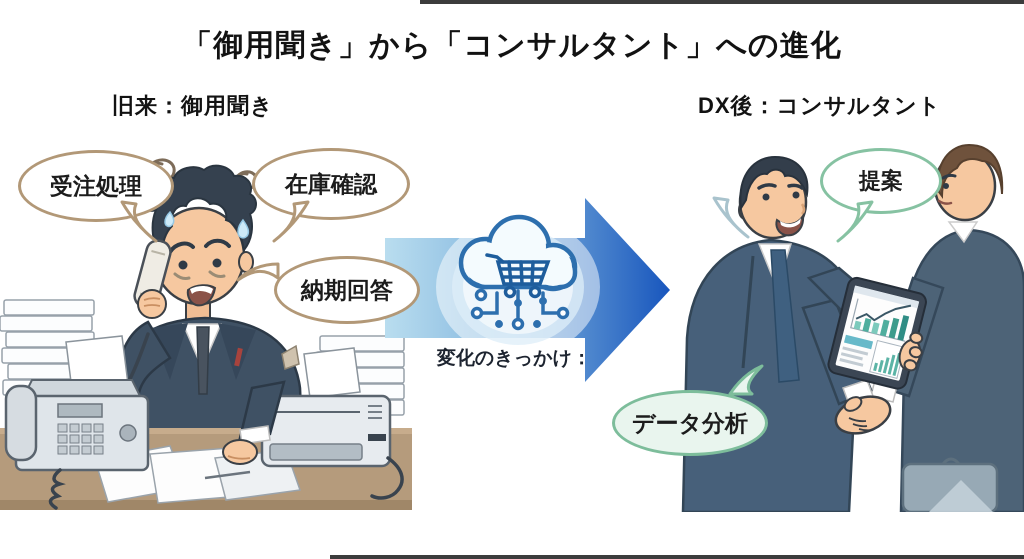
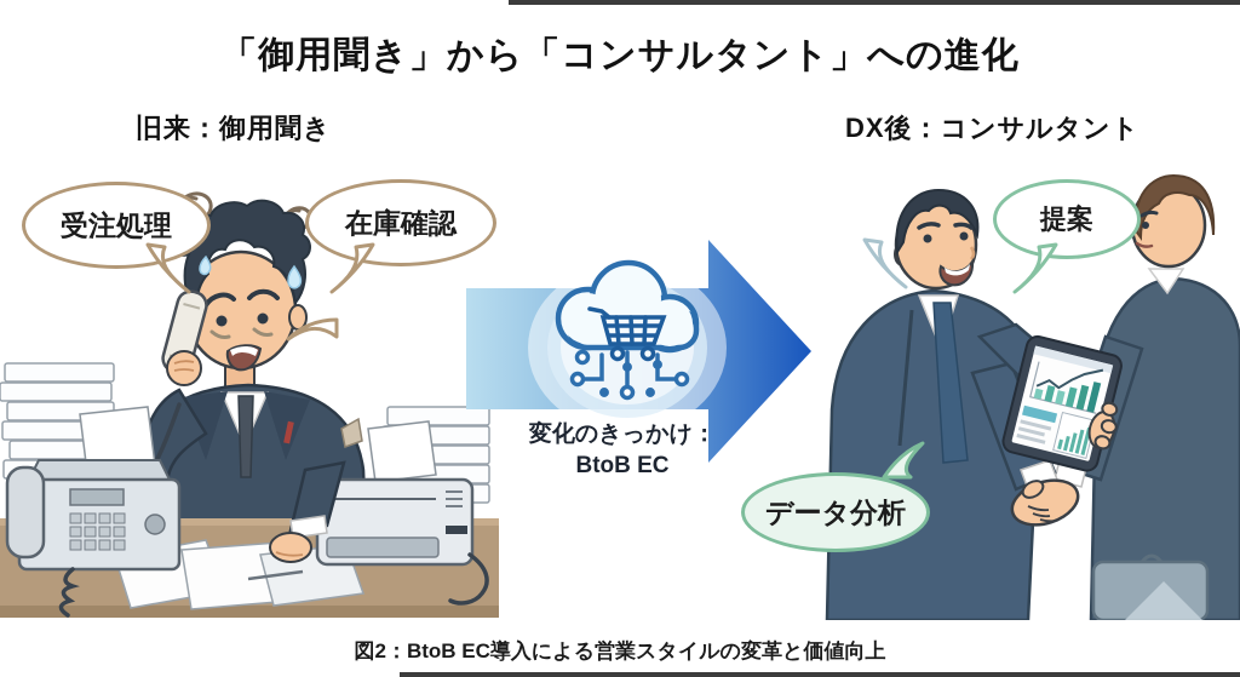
  「御用聞き」から「コンサルタント」への進化
  旧来：御用聞き
  DX後：コンサルタント
  受注処理
  在庫確認
- 納期回答
  提案
  データ分析
  変化のきっかけ：
+ BtoB EC
+ 図2：BtoB EC導入による営業スタイルの変革と価値向上
